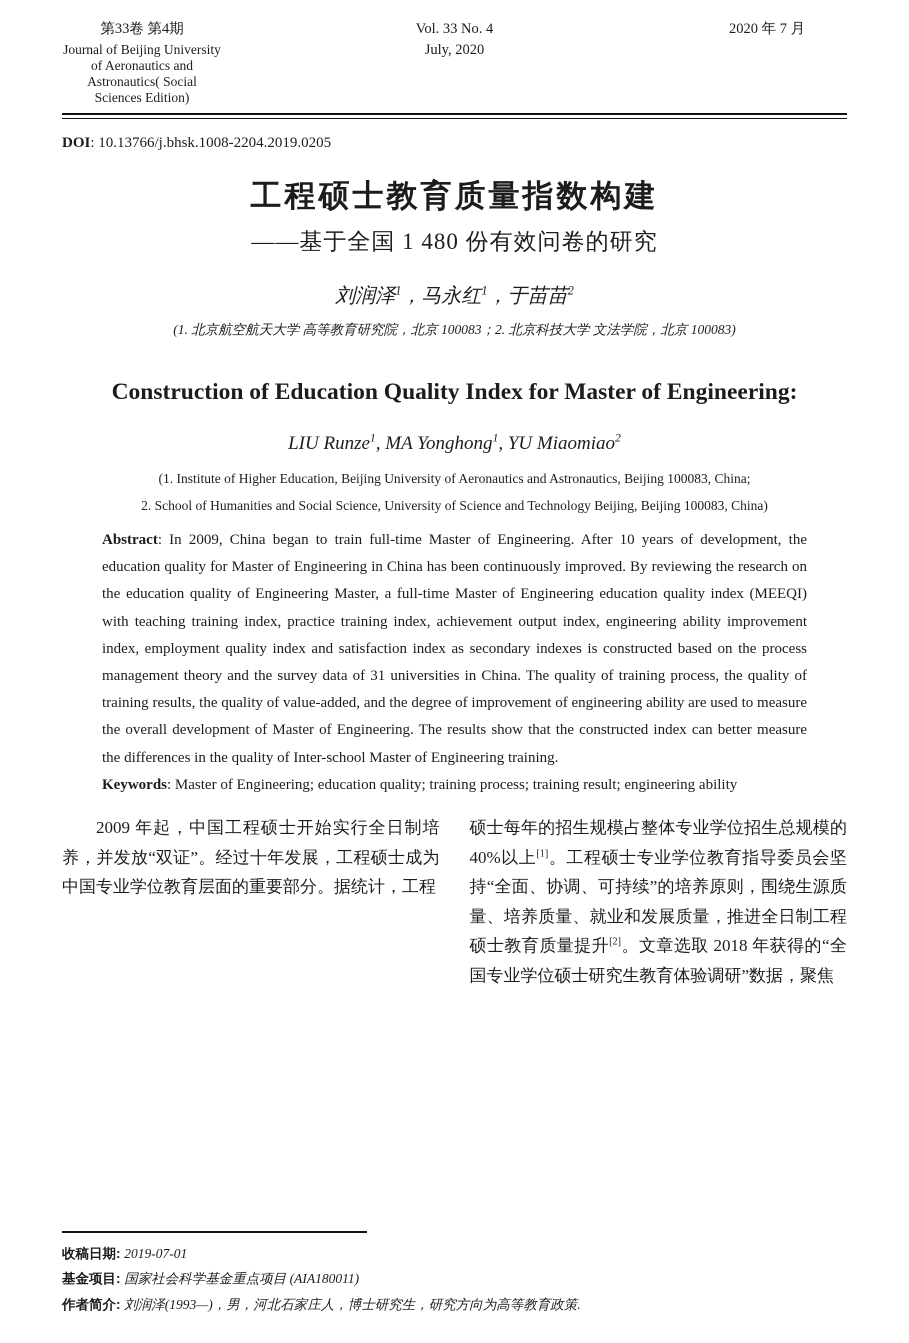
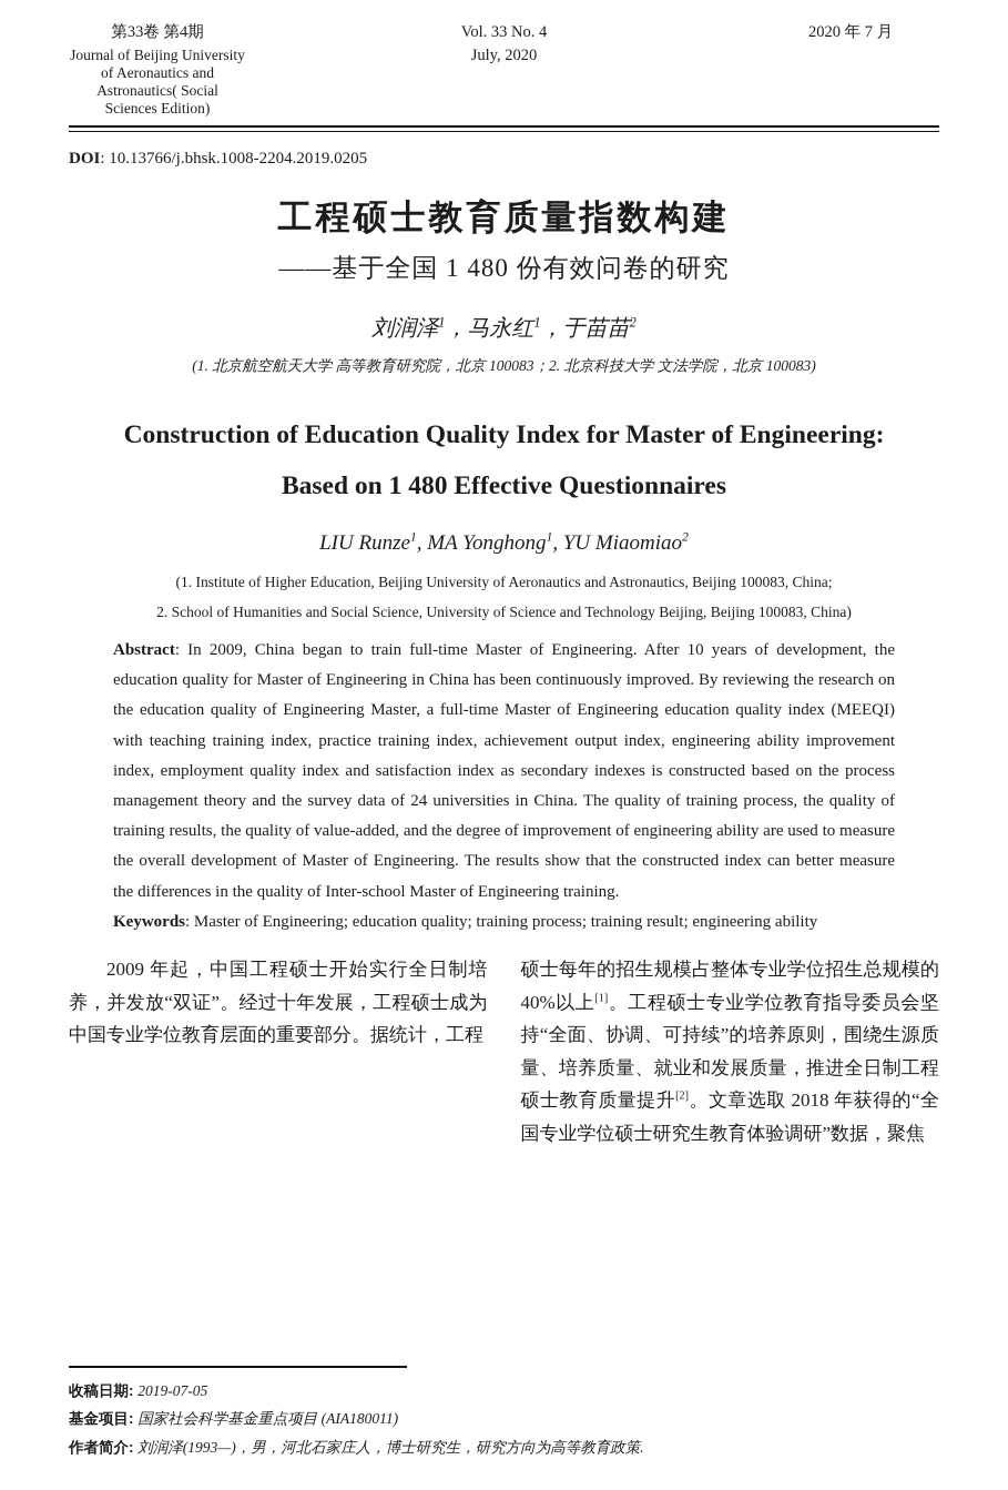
  第33卷 第4期
  Vol. 33 No. 4
  2020 年 7 月
  Journal of Beijing University of Aeronautics and Astronautics( Social Sciences Edition)
  July, 2020
  DOI: 10.13766/j.bhsk.1008-2204.2019.0205
  工程硕士教育质量指数构建
  ——基于全国 1 480 份有效问卷的研究
  刘润泽1，马永红1，于苗苗2
  (1. 北京航空航天大学 高等教育研究院，北京 100083；2. 北京科技大学 文法学院，北京 100083)
  Construction of Education Quality Index for Master of Engineering:
+ Based on 1 480 Effective Questionnaires
  LIU Runze1, MA Yonghong1, YU Miaomiao2
  (1. Institute of Higher Education, Beijing University of Aeronautics and Astronautics, Beijing 100083, China;
  2. School of Humanities and Social Science, University of Science and Technology Beijing, Beijing 100083, China)
- Abstract: In 2009, China began to train full-time Master of Engineering. After 10 years of development, the education quality for Master of Engineering in China has been continuously improved. By reviewing the research on the education quality of Engineering Master, a full-time Master of Engineering education quality index (MEEQI) with teaching training index, practice training index, achievement output index, engineering ability improvement index, employment quality index and satisfaction index as secondary indexes is constructed based on the process management theory and the survey data of 31 universities in China. The quality of training process, the quality of training results, the quality of value-added, and the degree of improvement of engineering ability are used to measure the overall development of Master of Engineering. The results show that the constructed index can better measure the differences in the quality of Inter-school Master of Engineering training.
+ Abstract: In 2009, China began to train full-time Master of Engineering. After 10 years of development, the education quality for Master of Engineering in China has been continuously improved. By reviewing the research on the education quality of Engineering Master, a full-time Master of Engineering education quality index (MEEQI) with teaching training index, practice training index, achievement output index, engineering ability improvement index, employment quality index and satisfaction index as secondary indexes is constructed based on the process management theory and the survey data of 24 universities in China. The quality of training process, the quality of training results, the quality of value-added, and the degree of improvement of engineering ability are used to measure the overall development of Master of Engineering. The results show that the constructed index can better measure the differences in the quality of Inter-school Master of Engineering training.
  Keywords: Master of Engineering; education quality; training process; training result; engineering ability
  2009 年起，中国工程硕士开始实行全日制培养，并发放“双证”。经过十年发展，工程硕士成为中国专业学位教育层面的重要部分。据统计，工程
  硕士每年的招生规模占整体专业学位招生总规模的40%以上[1]。工程硕士专业学位教育指导委员会坚持“全面、协调、可持续”的培养原则，围绕生源质量、培养质量、就业和发展质量，推进全日制工程硕士教育质量提升[2]。文章选取 2018 年获得的“全国专业学位硕士研究生教育体验调研”数据，聚焦
- 收稿日期: 2019-07-01
+ 收稿日期: 2019-07-05
  基金项目: 国家社会科学基金重点项目 (AIA180011)
  作者简介: 刘润泽(1993—)，男，河北石家庄人，博士研究生，研究方向为高等教育政策.
